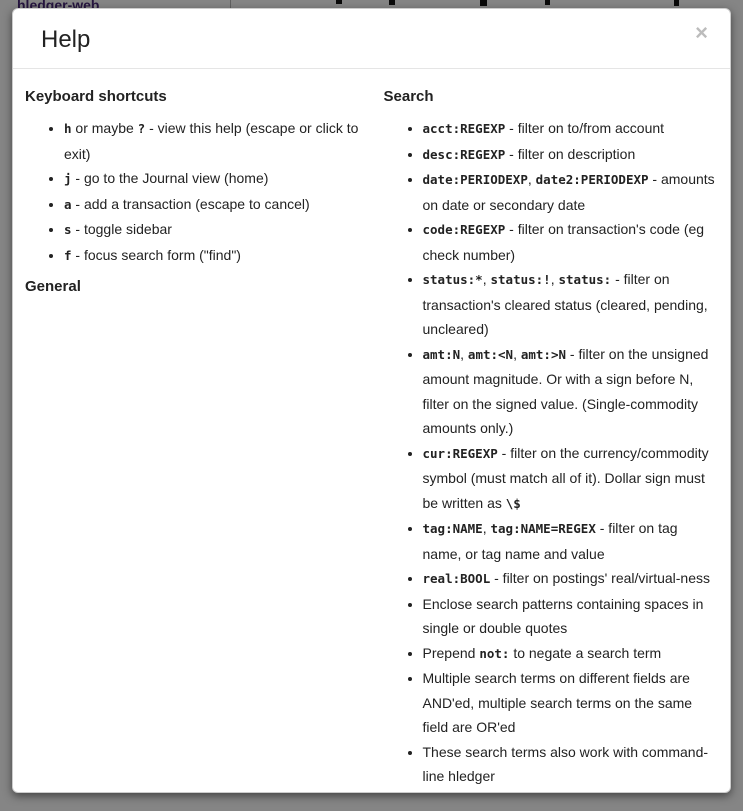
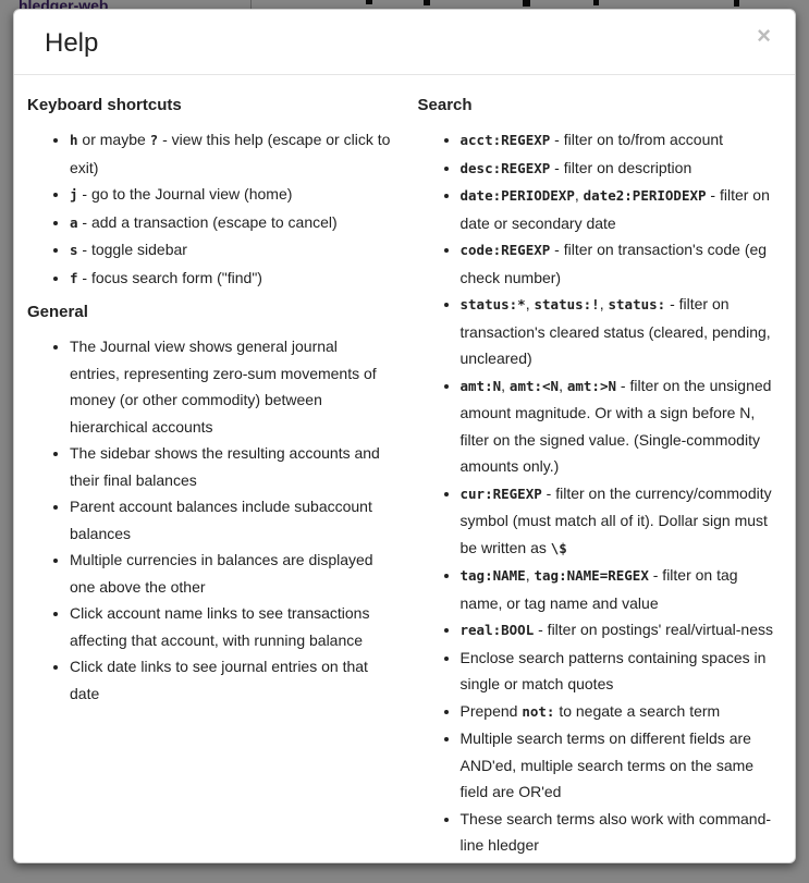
  hledger-web
  Help
  ×
  Keyboard shortcuts
  h or maybe ? - view this help (escape or click to exit)
  j - go to the Journal view (home)
  a - add a transaction (escape to cancel)
  s - toggle sidebar
  f - focus search form ("find")
  General
+ The Journal view shows general journal entries, representing zero-sum movements of money (or other commodity) between hierarchical accounts
+ The sidebar shows the resulting accounts and their final balances
+ Parent account balances include subaccount balances
+ Multiple currencies in balances are displayed one above the other
+ Click account name links to see transactions affecting that account, with running balance
+ Click date links to see journal entries on that date
  Search
  acct:REGEXP - filter on to/from account
  desc:REGEXP - filter on description
- date:PERIODEXP, date2:PERIODEXP - amounts on date or secondary date
+ date:PERIODEXP, date2:PERIODEXP - filter on date or secondary date
  code:REGEXP - filter on transaction's code (eg check number)
  status:*, status:!, status: - filter on transaction's cleared status (cleared, pending, uncleared)
  amt:N, amt:<N, amt:>N - filter on the unsigned amount magnitude. Or with a sign before N, filter on the signed value. (Single-commodity amounts only.)
  cur:REGEXP - filter on the currency/commodity symbol (must match all of it). Dollar sign must be written as \$
  tag:NAME, tag:NAME=REGEX - filter on tag name, or tag name and value
  real:BOOL - filter on postings' real/virtual-ness
- Enclose search patterns containing spaces in single or double quotes
+ Enclose search patterns containing spaces in single or match quotes
  Prepend not: to negate a search term
  Multiple search terms on different fields are AND'ed, multiple search terms on the same field are OR'ed
  These search terms also work with command-line hledger
